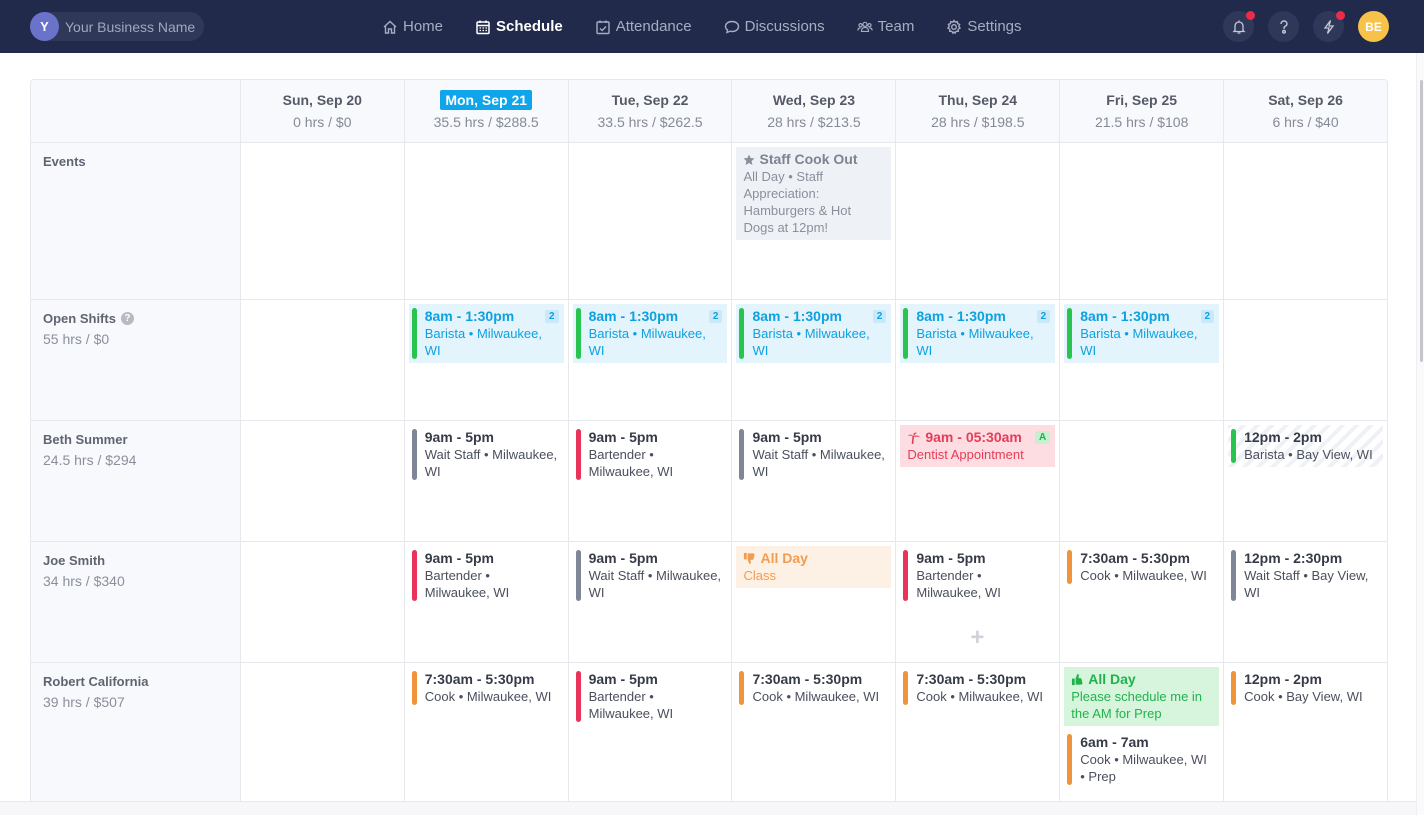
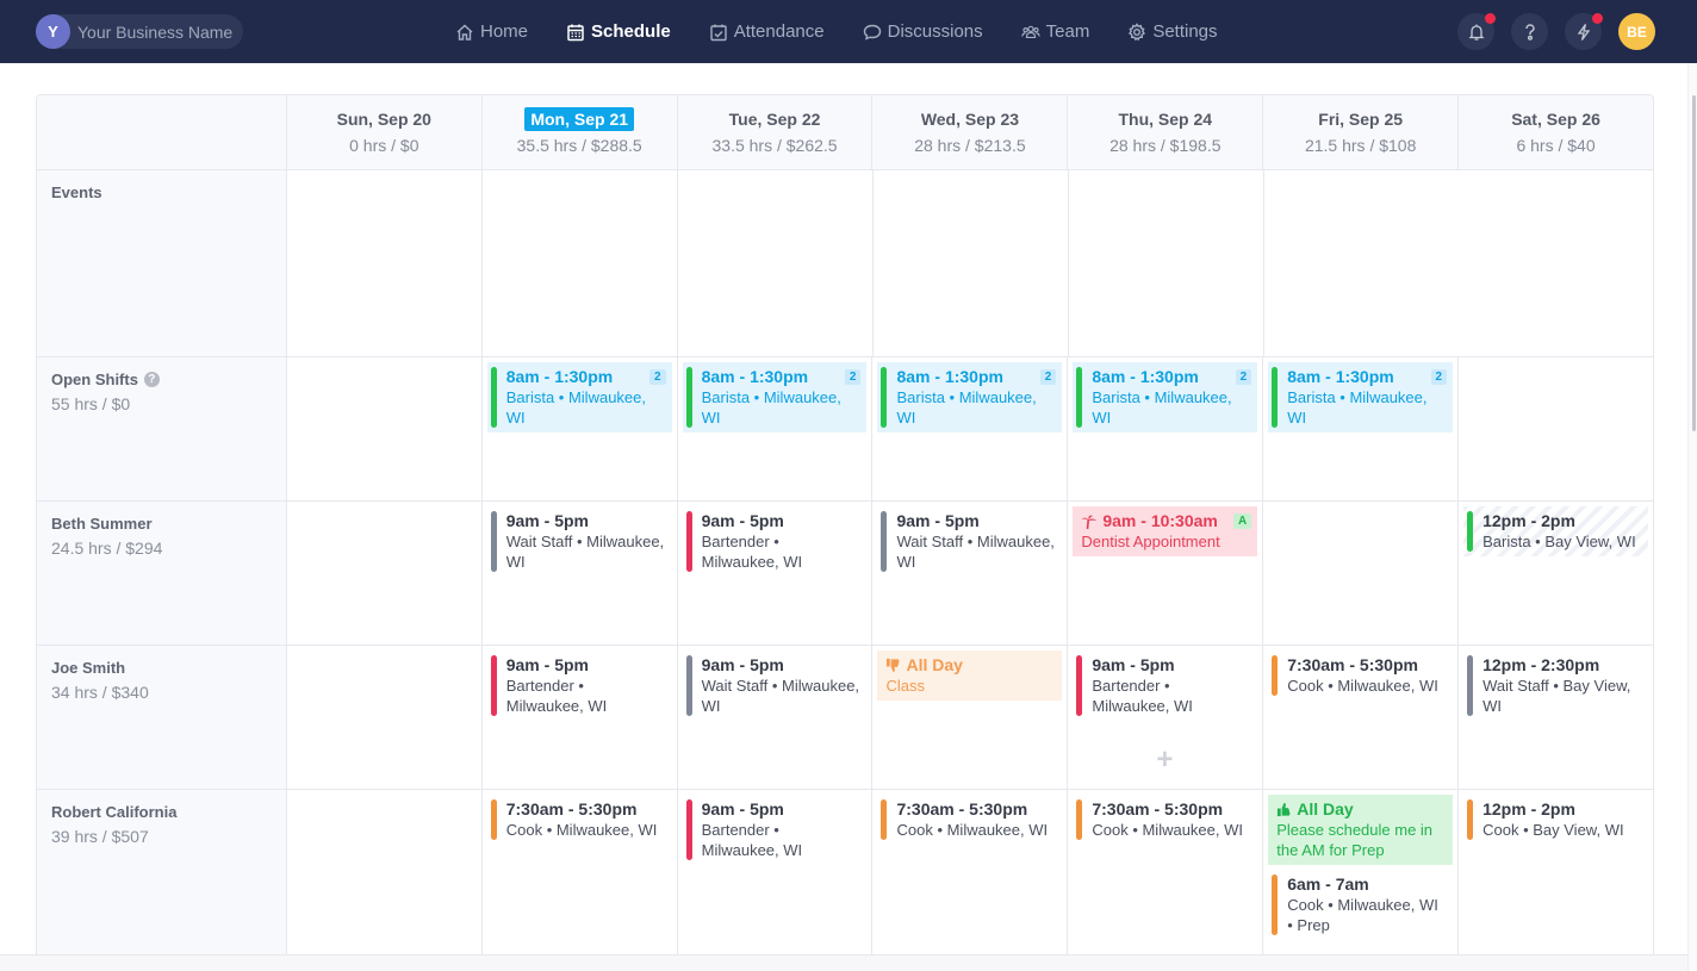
  Y
  Your Business Name
  Home
  Schedule
  Attendance
  Discussions
  Team
  Settings
  BE
  Sun, Sep 20
  0 hrs / $0
  Mon, Sep 21
  35.5 hrs / $288.5
  Tue, Sep 22
  33.5 hrs / $262.5
  Wed, Sep 23
  28 hrs / $213.5
  Thu, Sep 24
  28 hrs / $198.5
  Fri, Sep 25
  21.5 hrs / $108
  Sat, Sep 26
  6 hrs / $40
  Events
- Staff Cook Out
- All Day • Staff Appreciation: Hamburgers & Hot Dogs at 12pm!
  Open Shifts
  ?
  55 hrs / $0
  8am - 1:30pm
  Barista • Milwaukee, WI
  2
  8am - 1:30pm
  Barista • Milwaukee, WI
  2
  8am - 1:30pm
  Barista • Milwaukee, WI
  2
  8am - 1:30pm
  Barista • Milwaukee, WI
  2
  8am - 1:30pm
  Barista • Milwaukee, WI
  2
  Beth Summer
  24.5 hrs / $294
  9am - 5pm
  Wait Staff • Milwaukee, WI
  9am - 5pm
  Bartender • Milwaukee, WI
  9am - 5pm
  Wait Staff • Milwaukee, WI
- 9am - 05:30am
+ 9am - 10:30am
  Dentist Appointment
  A
  12pm - 2pm
  Barista • Bay View, WI
  Joe Smith
  34 hrs / $340
  9am - 5pm
  Bartender • Milwaukee, WI
  9am - 5pm
  Wait Staff • Milwaukee, WI
  All Day
  Class
  9am - 5pm
  Bartender • Milwaukee, WI
  +
  7:30am - 5:30pm
  Cook • Milwaukee, WI
  12pm - 2:30pm
  Wait Staff • Bay View, WI
  Robert California
  39 hrs / $507
  7:30am - 5:30pm
  Cook • Milwaukee, WI
  9am - 5pm
  Bartender • Milwaukee, WI
  7:30am - 5:30pm
  Cook • Milwaukee, WI
  7:30am - 5:30pm
  Cook • Milwaukee, WI
  All Day
  Please schedule me in the AM for Prep
  6am - 7am
  Cook • Milwaukee, WI • Prep
  12pm - 2pm
  Cook • Bay View, WI
